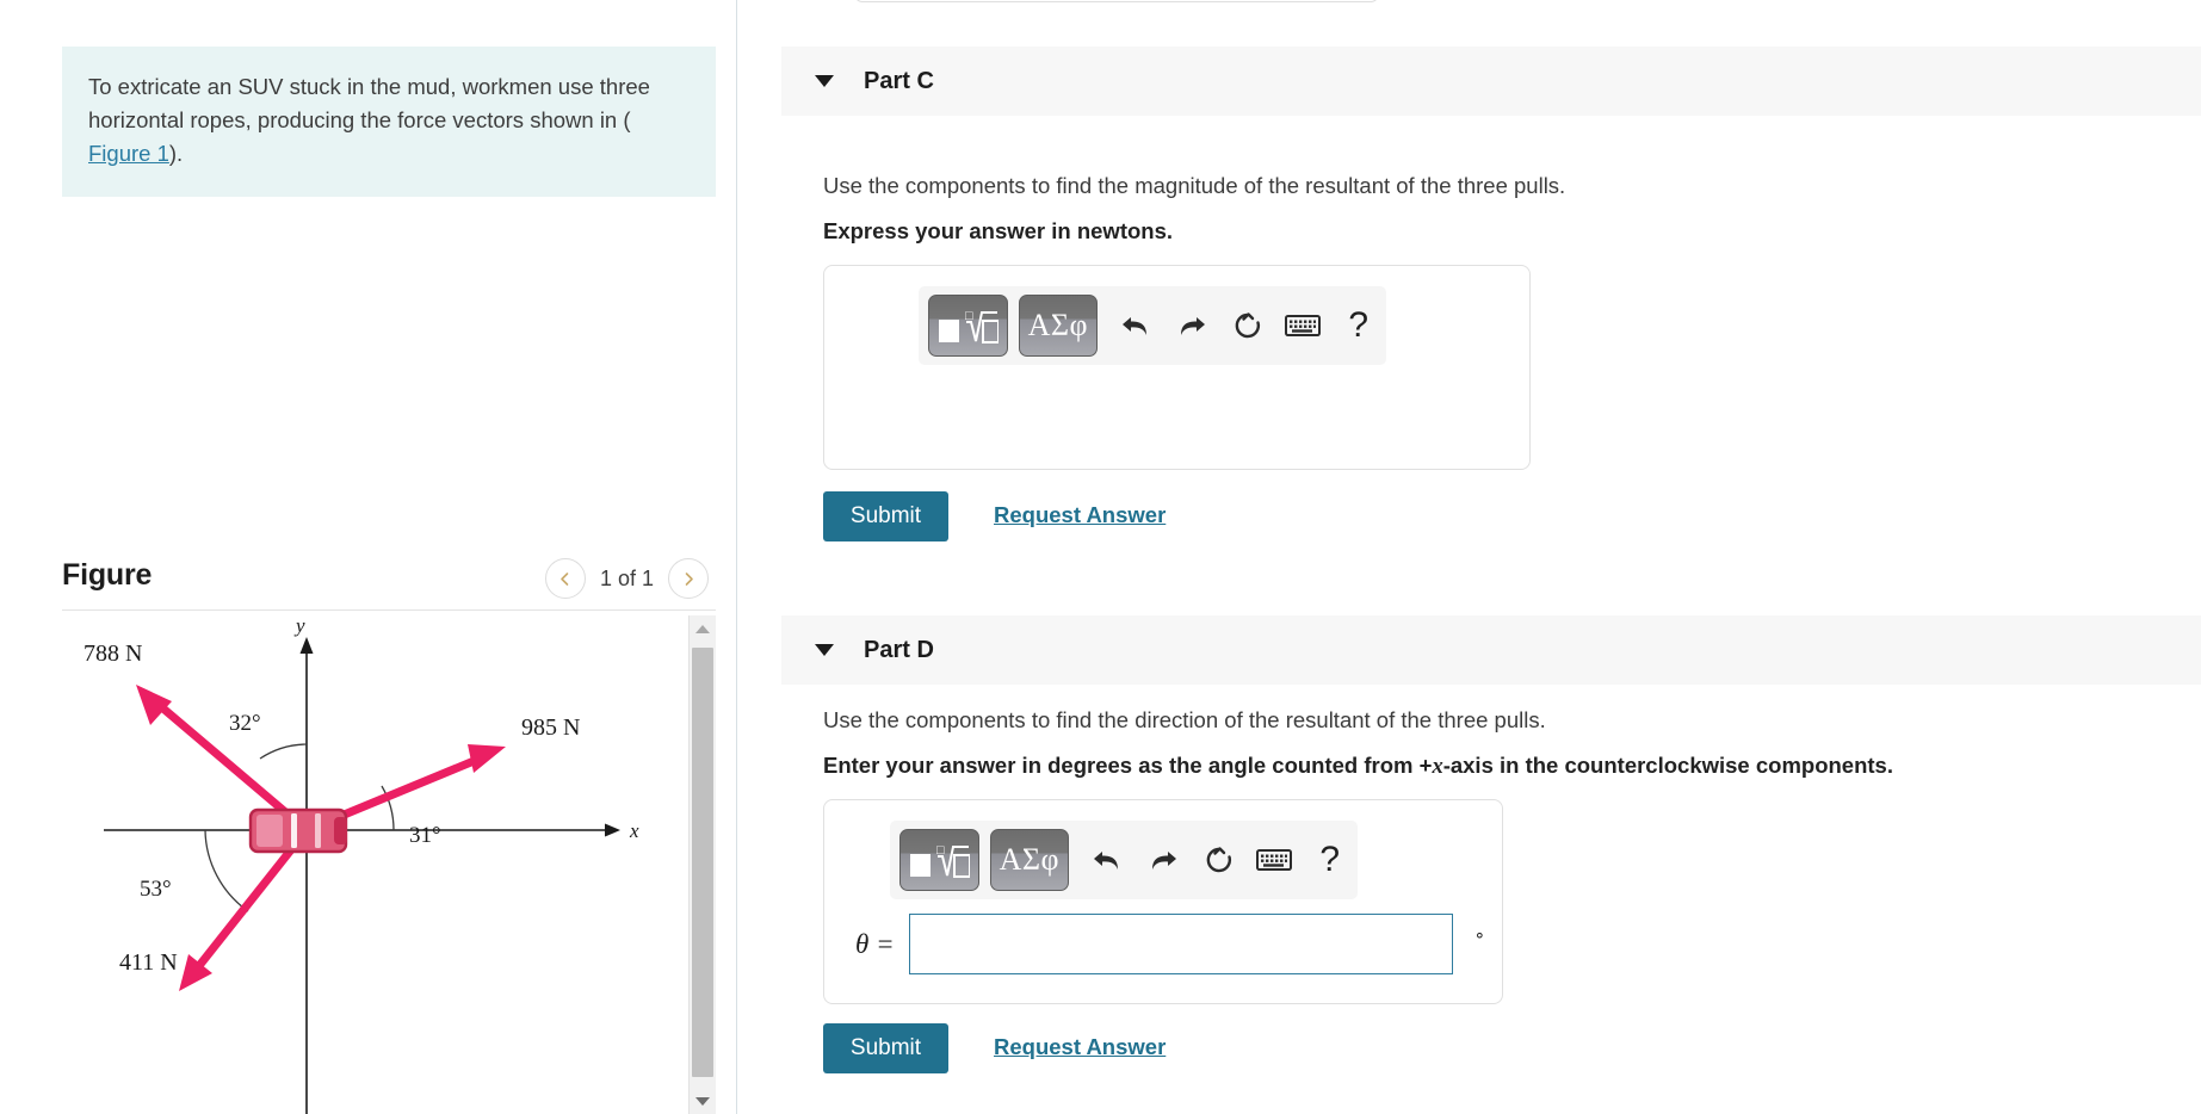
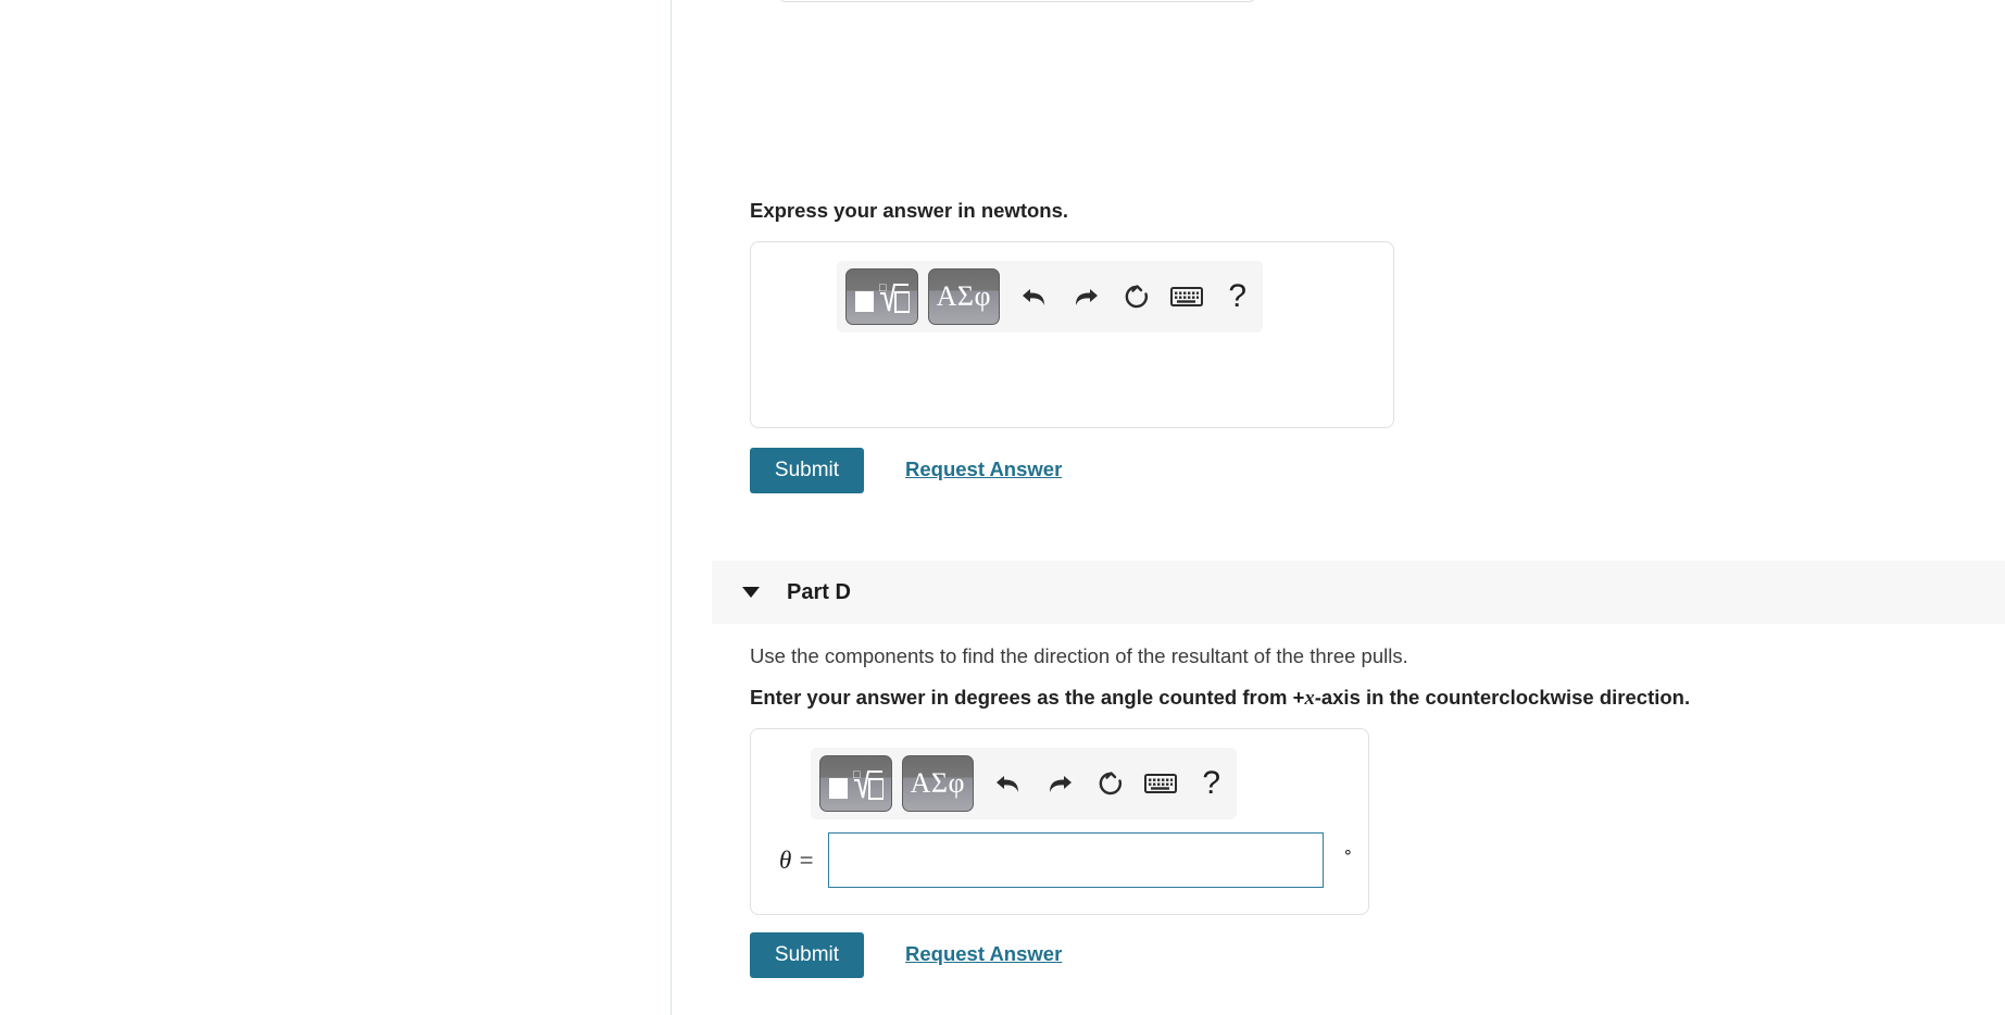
- To extricate an SUV stuck in the mud, workmen use three
- horizontal ropes, producing the force vectors shown in (
- Figure 1).
- Figure
- 1 of 1
- x
- y
- 788 N
- 985 N
- 411 N
- 32°
- 31°
- 53°
- Part C
- Use the components to find the magnitude of the resultant of the three pulls.
  Express your answer in newtons.
  □
  ΑΣφ
  ?
  Submit
  Request Answer
  Part D
  Use the components to find the direction of the resultant of the three pulls.
- Enter your answer in degrees as the angle counted from +x-axis in the counterclockwise components.
+ Enter your answer in degrees as the angle counted from +x-axis in the counterclockwise direction.
  □
  ΑΣφ
  ?
  θ =
  ∘
  Submit
  Request Answer
